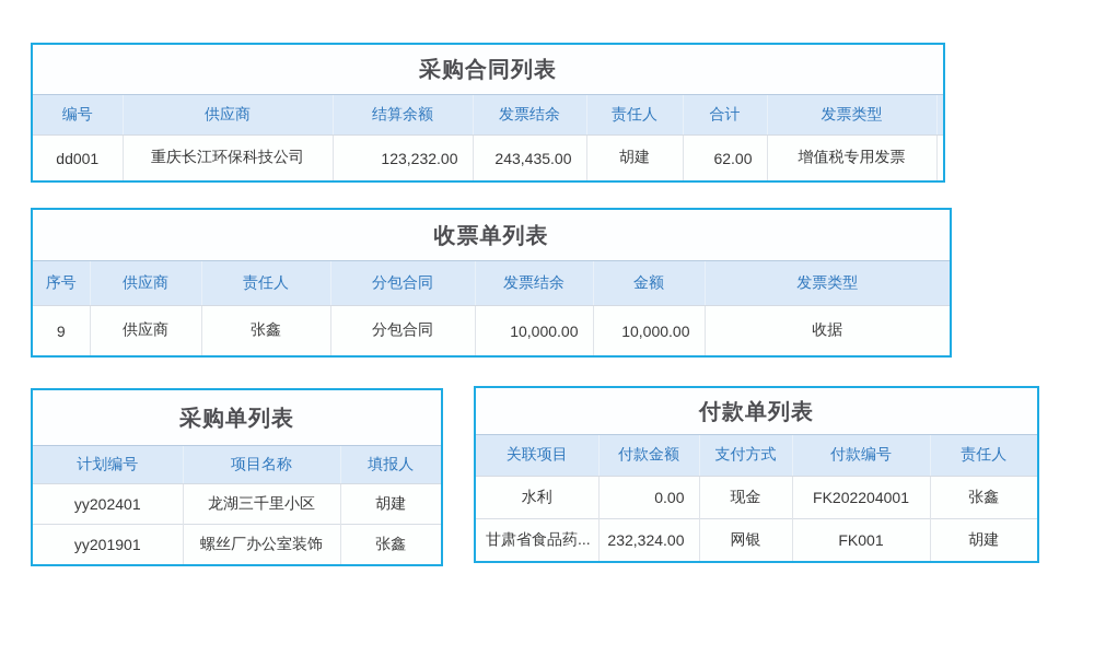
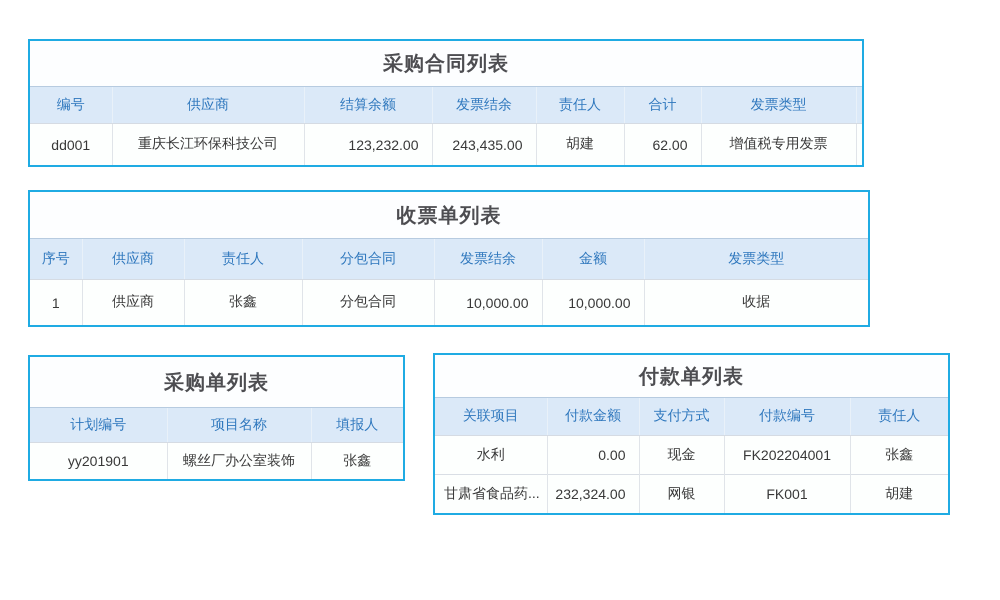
  采购合同列表
  编号	供应商	结算余额	发票结余	责任人	合计	发票类型
  dd001	重庆长江环保科技公司	123,232.00	243,435.00	胡建	62.00	增值税专用发票
  收票单列表
  序号	供应商	责任人	分包合同	发票结余	金额	发票类型
- 9	供应商	张鑫	分包合同	10,000.00	10,000.00	收据
+ 1	供应商	张鑫	分包合同	10,000.00	10,000.00	收据
  采购单列表
  计划编号	项目名称	填报人
- yy202401	龙湖三千里小区	胡建
  yy201901	螺丝厂办公室装饰	张鑫
  付款单列表
  关联项目	付款金额	支付方式	付款编号	责任人
  水利	0.00	现金	FK202204001	张鑫
  甘肃省食品药...	232,324.00	网银	FK001	胡建
